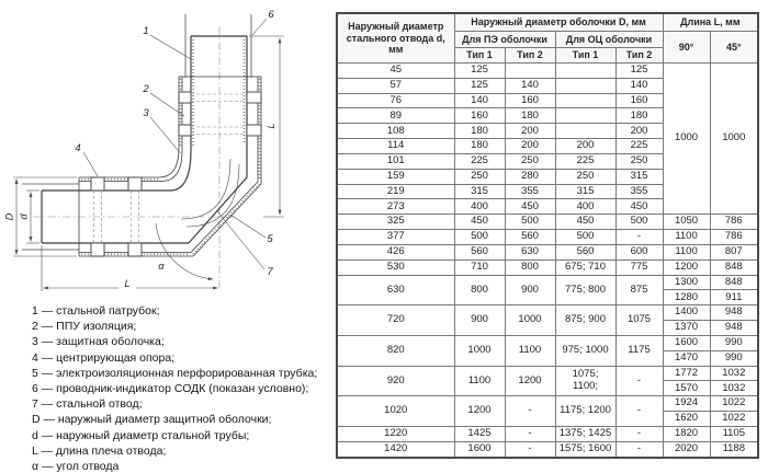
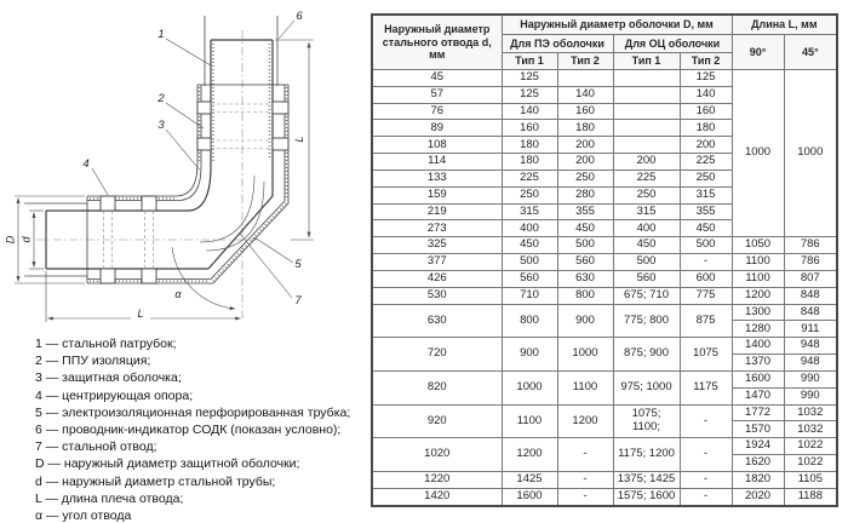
  L
  α
  1
  2
  3
  4
  5
  6
  7
  1 — стальной патрубок;
  2 — ППУ изоляция;
  3 — защитная оболочка;
  4 — центрирующая опора;
  5 — электроизоляционная перфорированная трубка;
  6 — проводник-индикатор СОДК (показан условно);
  7 — стальной отвод;
  D — наружный диаметр защитной оболочки;
  d — наружный диаметр стальной трубы;
  L — длина плеча отвода;
  α — угол отвода
  Наружный диаметр стального отвода d, мм	Наружный диаметр оболочки D, мм	Длина L, мм
  Для ПЭ оболочки	Для ОЦ оболочки	90°	45°
  Тип 1	Тип 2	Тип 1	Тип 2
  45	125			125	1000	1000
  57	125	140		140
  76	140	160		160
  89	160	180		180
  108	180	200		200
  114	180	200	200	225
- 101	225	250	225	250
+ 133	225	250	225	250
  159	250	280	250	315
  219	315	355	315	355
  273	400	450	400	450
  325	450	500	450	500	1050	786
  377	500	560	500	-	1100	786
  426	560	630	560	600	1100	807
  530	710	800	675; 710	775	1200	848
  630	800	900	775; 800	875	1300	848
  1280	911
  720	900	1000	875; 900	1075	1400	948
  1370	948
  820	1000	1100	975; 1000	1175	1600	990
  1470	990
  920	1100	1200	1075; 1100;	-	1772	1032
  1570	1032
  1020	1200	-	1175; 1200	-	1924	1022
  1620	1022
  1220	1425	-	1375; 1425	-	1820	1105
  1420	1600	-	1575; 1600	-	2020	1188
